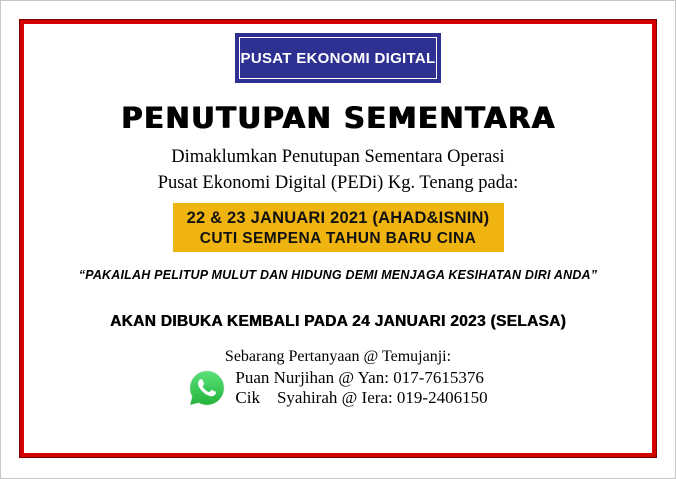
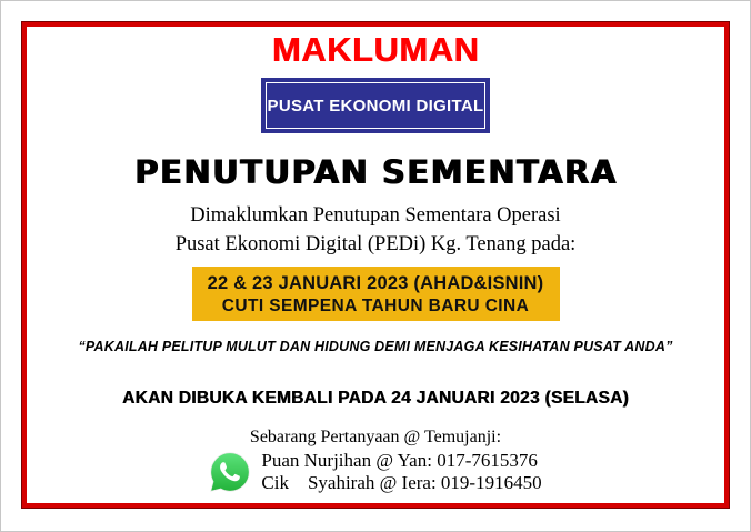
+ MAKLUMAN
  PUSAT EKONOMI DIGITAL
  PENUTUPAN SEMENTARA
  Dimaklumkan Penutupan Sementara Operasi
  Pusat Ekonomi Digital (PEDi) Kg. Tenang pada:
- 22 & 23 JANUARI 2021 (AHAD&ISNIN)
+ 22 & 23 JANUARI 2023 (AHAD&ISNIN)
  CUTI SEMPENA TAHUN BARU CINA
- “PAKAILAH PELITUP MULUT DAN HIDUNG DEMI MENJAGA KESIHATAN DIRI ANDA”
+ “PAKAILAH PELITUP MULUT DAN HIDUNG DEMI MENJAGA KESIHATAN PUSAT ANDA”
  AKAN DIBUKA KEMBALI PADA 24 JANUARI 2023 (SELASA)
  Sebarang Pertanyaan @ Temujanji:
  Puan Nurjihan @ Yan: 017-7615376
- Cik Syahirah @ Iera: 019-2406150
+ Cik Syahirah @ Iera: 019-1916450
